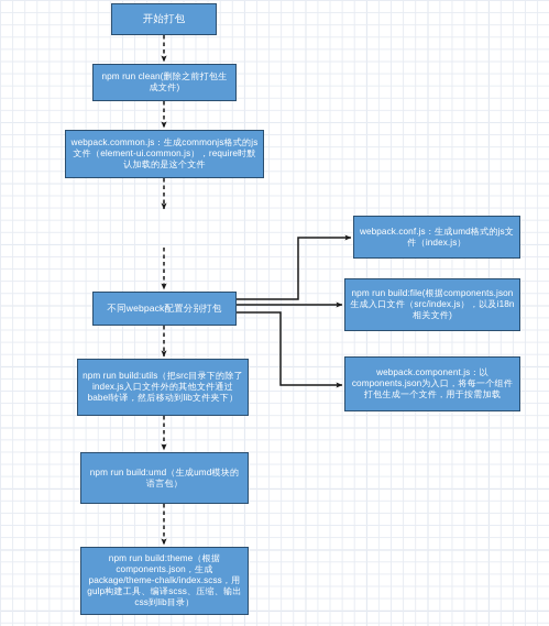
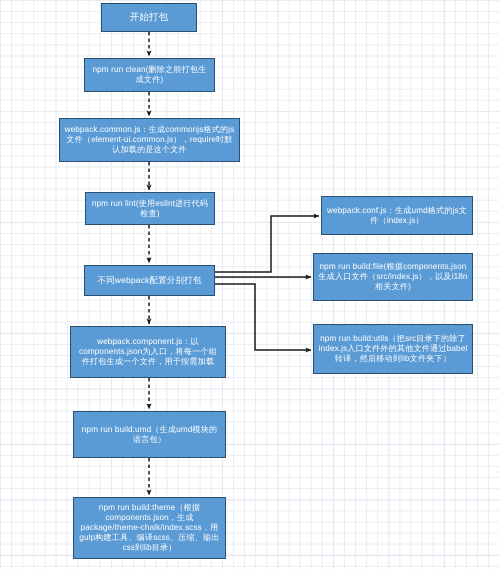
  开始打包
  npm run clean(删除之前打包生成文件)
  webpack.common.js：生成commonjs格式的js文件（element-ui.common.js），require时默认加载的是这个文件
+ npm run lint(使用eslint进行代码检查)
  不同webpack配置分别打包
- npm run build:utils（把src目录下的除了index.js入口文件外的其他文件通过babel转译，然后移动到lib文件夹下）
+ webpack.component.js：以components.json为入口，将每一个组件打包生成一个文件，用于按需加载
  npm run build:umd（生成umd模块的语言包）
  npm run build:theme（根据components.json，生成package/theme-chalk/index.scss，用gulp构建工具、编译scss、压缩、输出css到lib目录）
  webpack.conf.js：生成umd格式的js文件（index.js）
  npm run build:file(根据components.json生成入口文件（src/index.js），以及i18n相关文件)
- webpack.component.js：以components.json为入口，将每一个组件打包生成一个文件，用于按需加载
+ npm run build:utils（把src目录下的除了index.js入口文件外的其他文件通过babel转译，然后移动到lib文件夹下）
